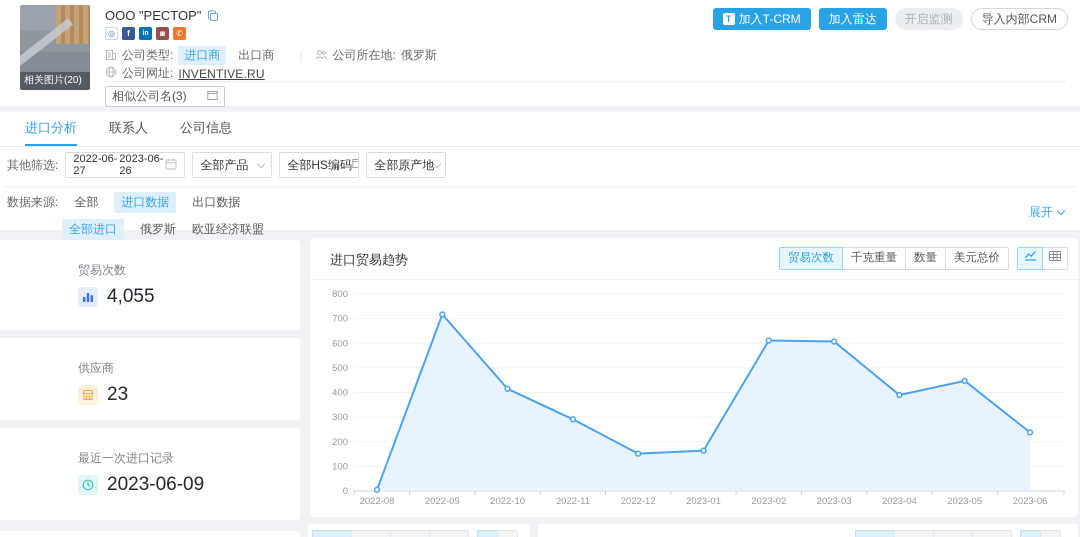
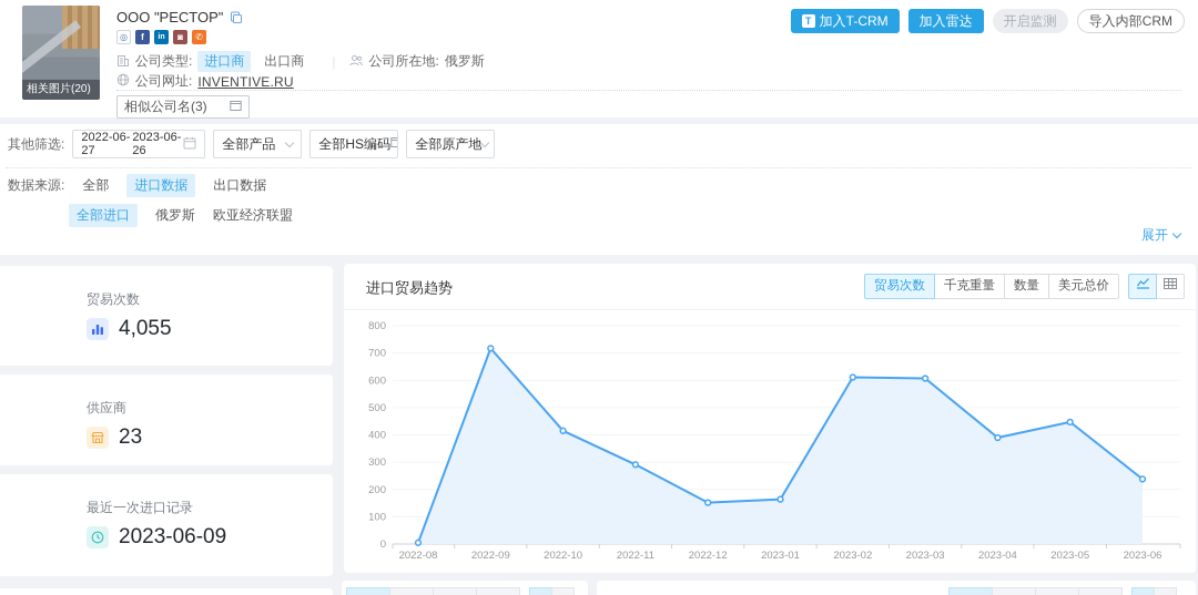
  相关图片(20)
  OOO "PECTOP"
  ◎
  f
  ◙
  ✆
  公司类型:
  进口商
  出口商
  公司所在地:
  俄罗斯
  公司网址:
  INVENTIVE.RU
  相似公司名(3)
  T
  加入T-CRM
  加入雷达
  开启监测
  导入内部CRM
- 进口分析
- 联系人
- 公司信息
  其他筛选:
  2022-06-27
  2023-06-26
  全部产品
  全部HS编码
  全部原产地
  数据来源:
  全部
  进口数据
  出口数据
  全部进口
  俄罗斯
  欧亚经济联盟
  展开
  贸易次数
  4,055
  供应商
  23
  最近一次进口记录
  2023-06-09
  进口贸易趋势
  贸易次数
  千克重量
  数量
  美元总价
  0
  100
  200
  300
  400
  500
  600
  700
  800
  2022-08
  2022-09
  2022-10
  2022-11
  2022-12
  2023-01
  2023-02
  2023-03
  2023-04
  2023-05
  2023-06
